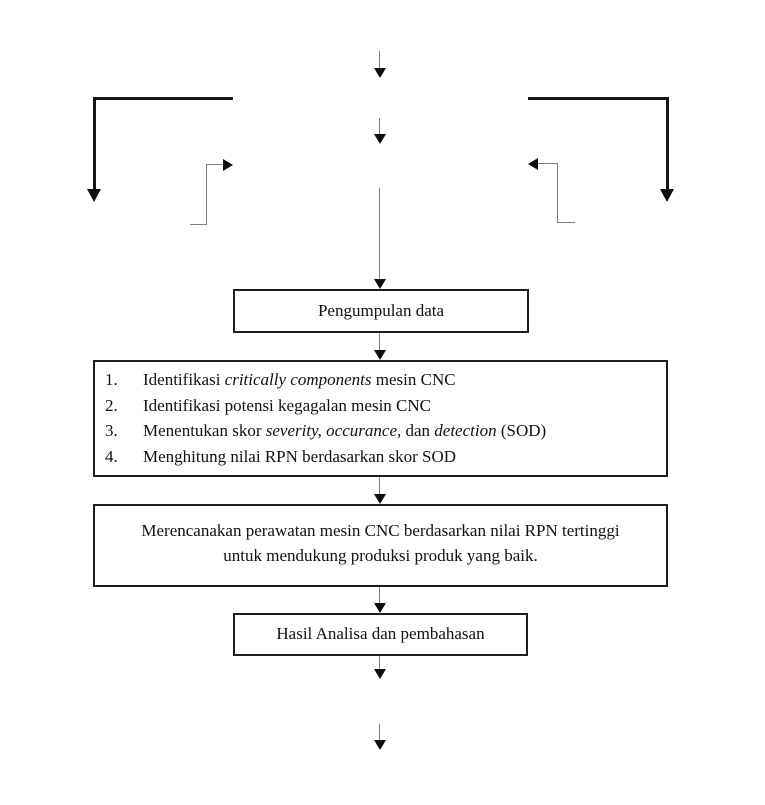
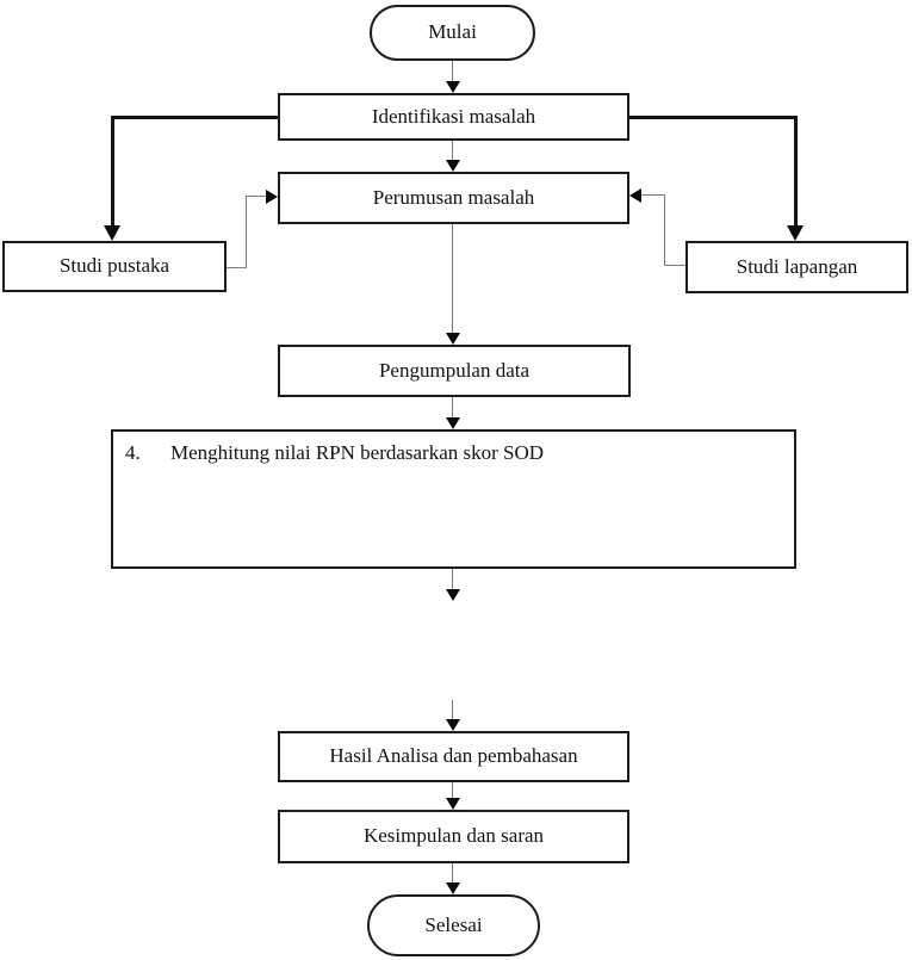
+ Mulai
+ Identifikasi masalah
+ Perumusan masalah
+ Studi pustaka
+ Studi lapangan
  Pengumpulan data
- 1.
- Identifikasi critically components mesin CNC
- 2.
- Identifikasi potensi kegagalan mesin CNC
- 3.
- Menentukan skor severity, occurance, dan detection (SOD)
  4.
  Menghitung nilai RPN berdasarkan skor SOD
- Merencanakan perawatan mesin CNC berdasarkan nilai RPN tertinggi
- untuk mendukung produksi produk yang baik.
  Hasil Analisa dan pembahasan
+ Kesimpulan dan saran
+ Selesai
